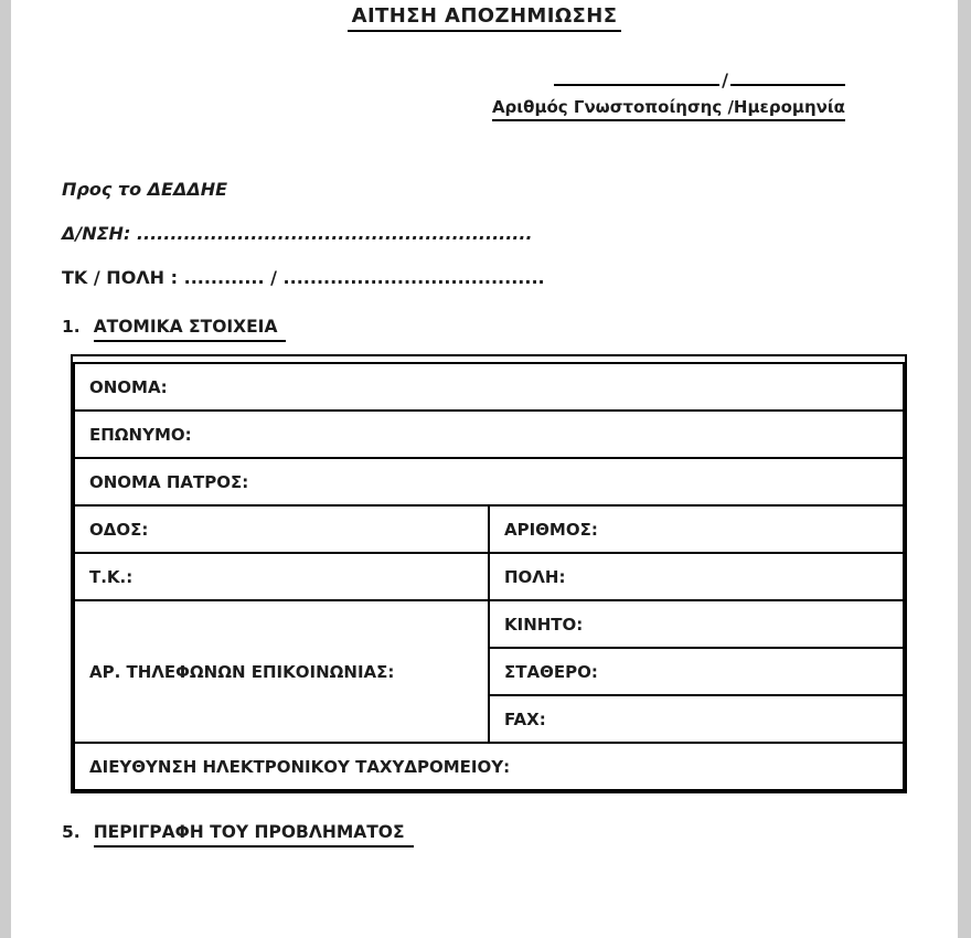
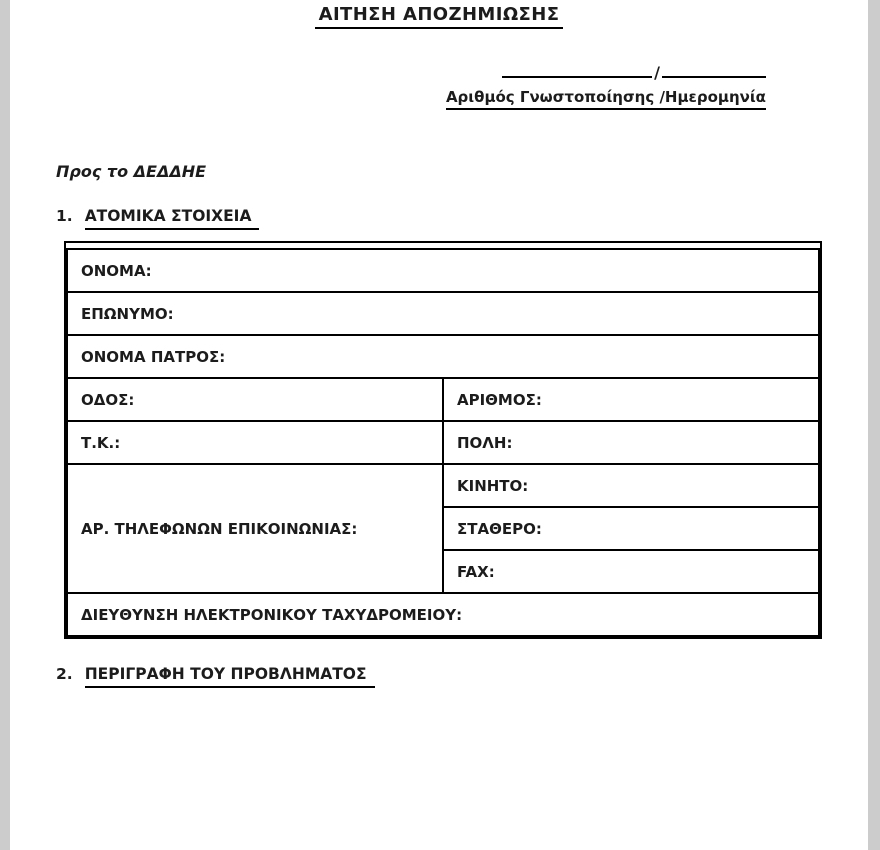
  ΑΙΤΗΣΗ ΑΠΟΖΗΜΙΩΣΗΣ
  /
  Αριθμός Γνωστοποίησης /Ημερομηνία
  Προς το ΔΕΔΔΗΕ
- Δ/ΝΣΗ: ...........................................................
- ΤΚ / ΠΟΛΗ : ............ / .......................................
  1. ΑΤΟΜΙΚΑ ΣΤΟΙΧΕΙΑ
  ΟΝΟΜΑ:
  ΕΠΩΝΥΜΟ:
  ΟΝΟΜΑ ΠΑΤΡΟΣ:
  ΟΔΟΣ:	ΑΡΙΘΜΟΣ:
  Τ.Κ.:	ΠΟΛΗ:
  ΑΡ. ΤΗΛΕΦΩΝΩΝ ΕΠΙΚΟΙΝΩΝΙΑΣ:	ΚΙΝΗΤΟ:
  ΣΤΑΘΕΡΟ:
  FAX:
  ΔΙΕΥΘΥΝΣΗ ΗΛΕΚΤΡΟΝΙΚΟΥ ΤΑΧΥΔΡΟΜΕΙΟΥ:
- 5. ΠΕΡΙΓΡΑΦΗ ΤΟΥ ΠΡΟΒΛΗΜΑΤΟΣ
+ 2. ΠΕΡΙΓΡΑΦΗ ΤΟΥ ΠΡΟΒΛΗΜΑΤΟΣ
